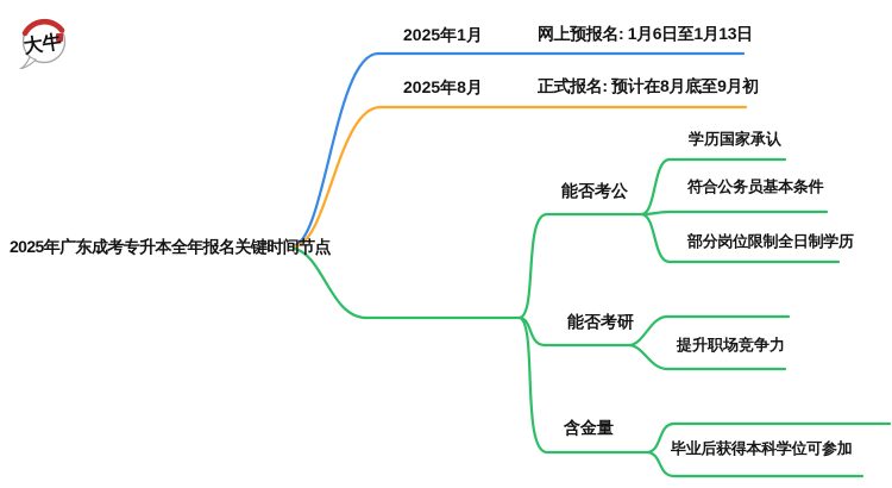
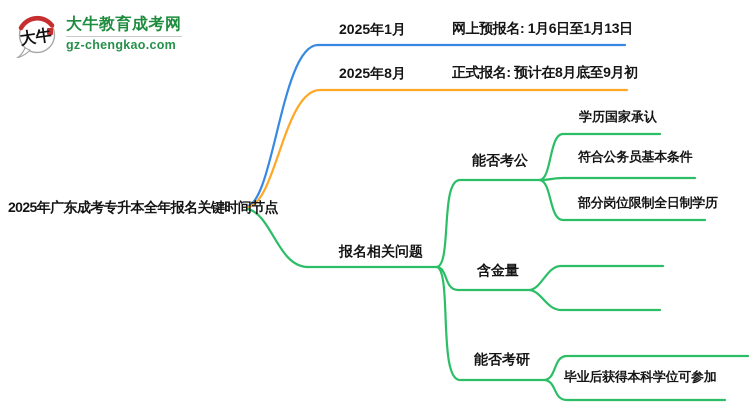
+ 大牛教育成考网
+ gz-chengkao.com
  2025年广东成考专升本全年报名关键时间节点
  2025年1月
  网上预报名: 1月6日至1月13日
  2025年8月
  正式报名: 预计在8月底至9月初
+ 报名相关问题
  能否考公
  学历国家承认
  符合公务员基本条件
  部分岗位限制全日制学历
- 能否考研
+ 含金量
- 提升职场竞争力
- 含金量
+ 能否考研
  毕业后获得本科学位可参加
